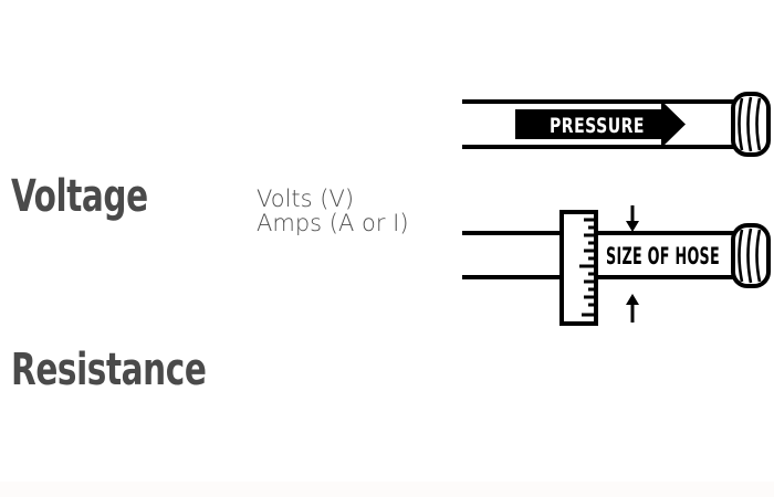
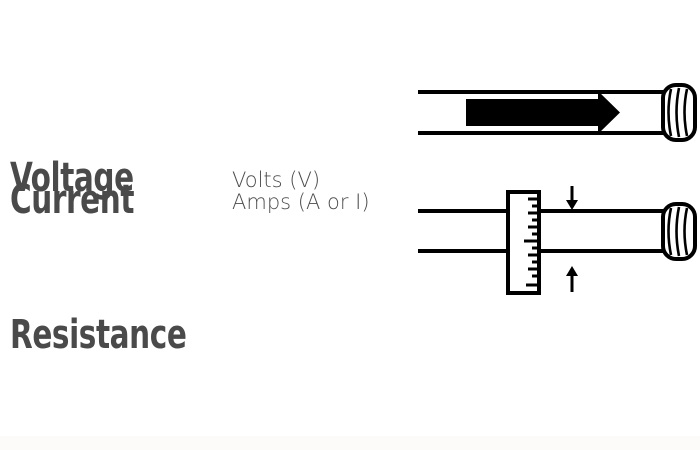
  Voltage
  Volts (V)
+ Current
  Amps (A or I)
  Resistance
- PRESSURE
- SIZE OF HOSE
